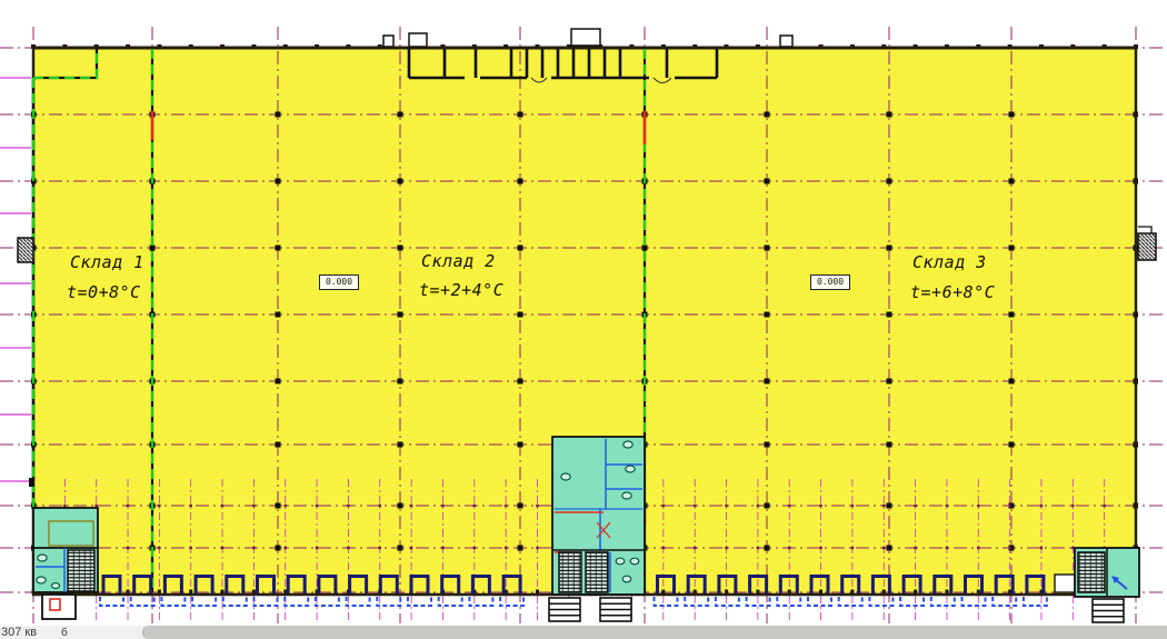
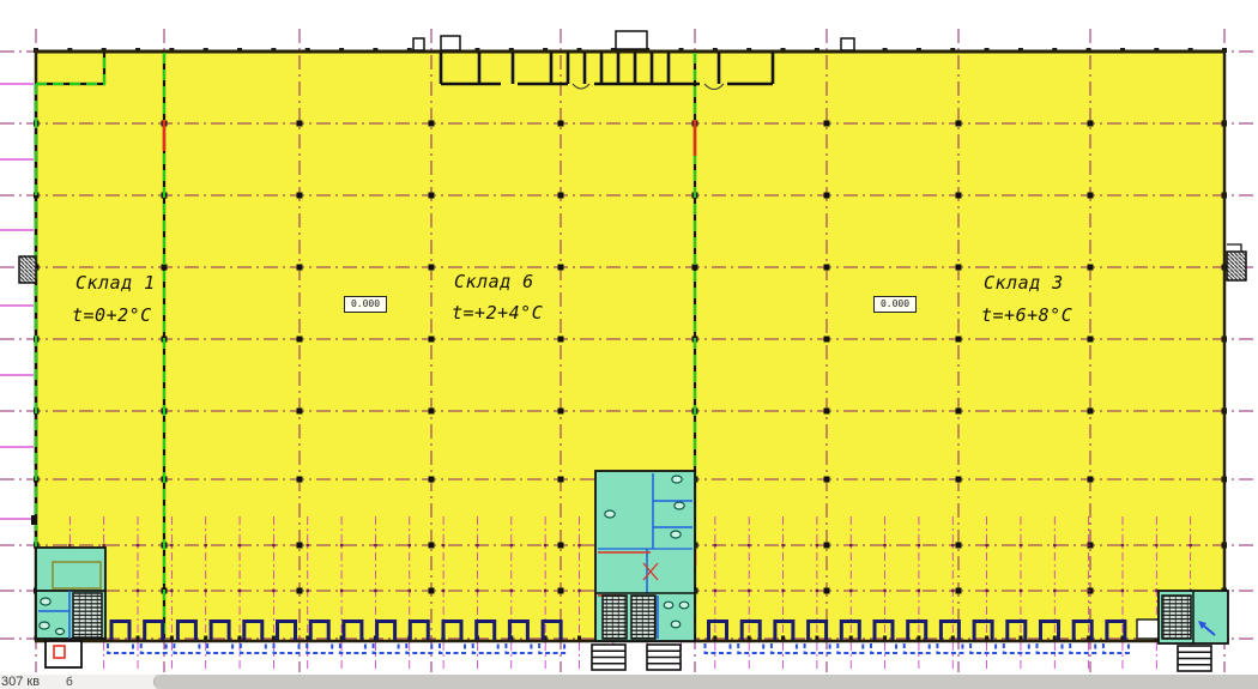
  Склад 1
- t=0+8°C
+ t=0+2°C
- Склад 2
+ Склад 6
  t=+2+4°C
  Склад 3
  t=+6+8°C
  0.000
  0.000
  307 кв
  б
